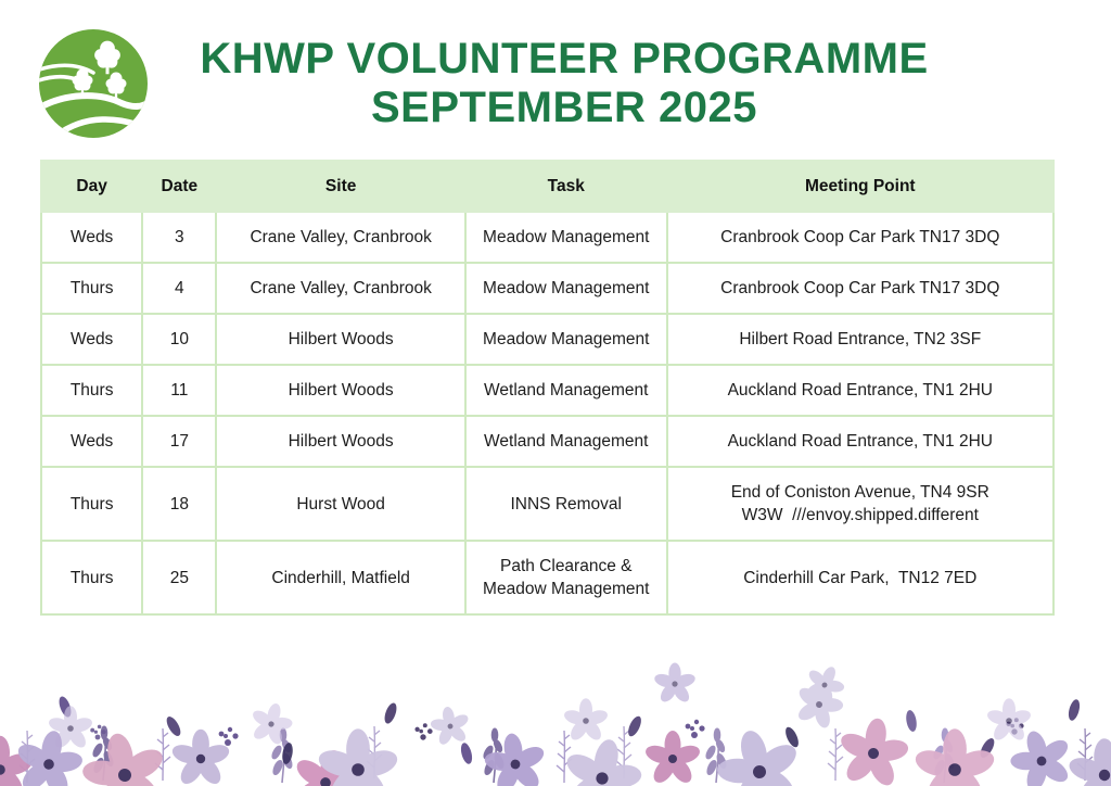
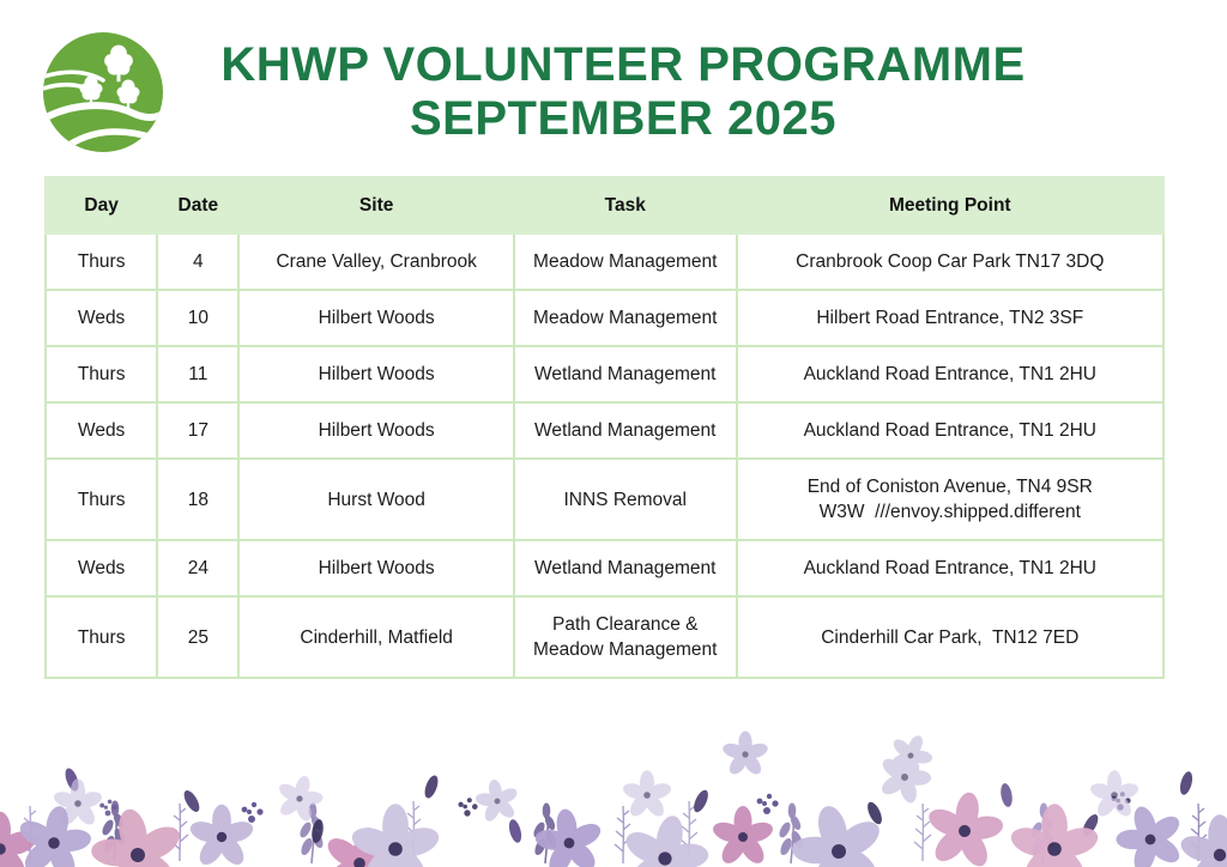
  KHWP VOLUNTEER PROGRAMME
  SEPTEMBER 2025
  Day	Date	Site	Task	Meeting Point
- Weds	3	Crane Valley, Cranbrook	Meadow Management	Cranbrook Coop Car Park TN17 3DQ
  Thurs	4	Crane Valley, Cranbrook	Meadow Management	Cranbrook Coop Car Park TN17 3DQ
  Weds	10	Hilbert Woods	Meadow Management	Hilbert Road Entrance, TN2 3SF
  Thurs	11	Hilbert Woods	Wetland Management	Auckland Road Entrance, TN1 2HU
  Weds	17	Hilbert Woods	Wetland Management	Auckland Road Entrance, TN1 2HU
  Thurs	18	Hurst Wood	INNS Removal	End of Coniston Avenue, TN4 9SR W3W ///envoy.shipped.different
+ Weds	24	Hilbert Woods	Wetland Management	Auckland Road Entrance, TN1 2HU
  Thurs	25	Cinderhill, Matfield	Path Clearance & Meadow Management	Cinderhill Car Park, TN12 7ED
